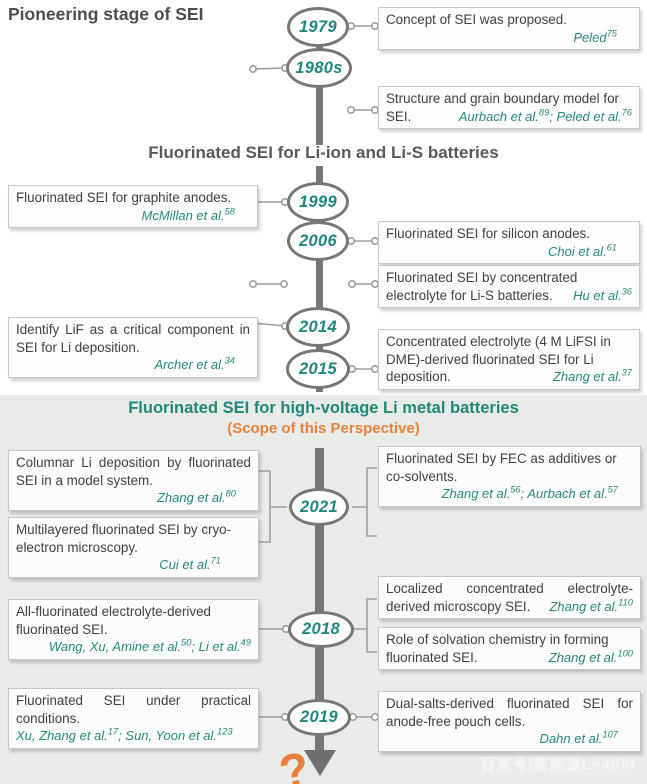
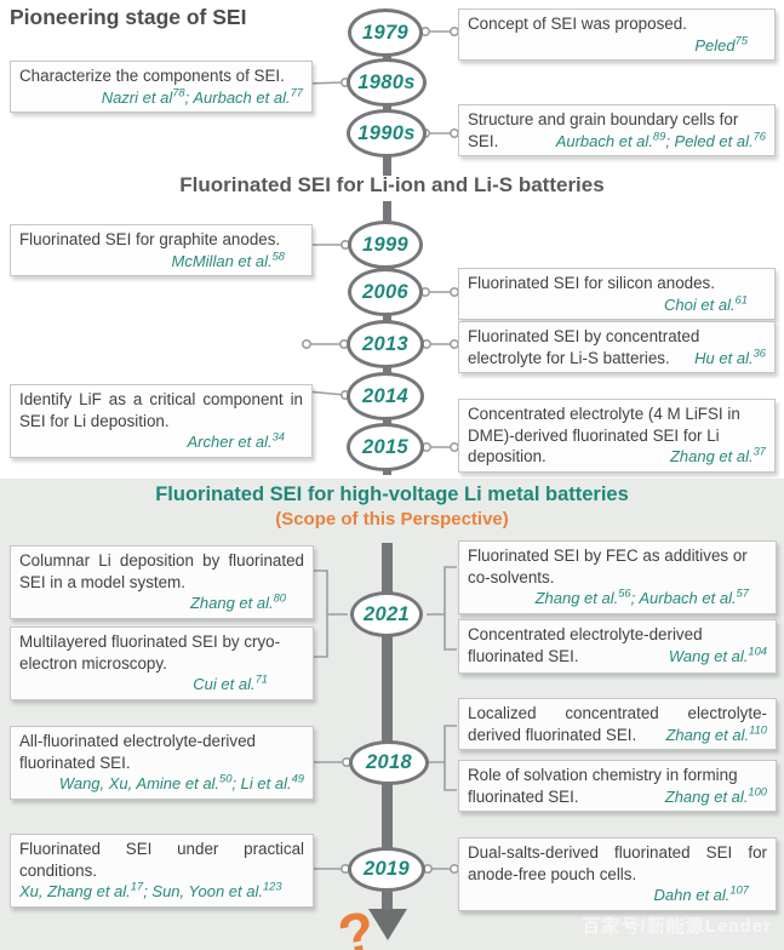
  Pioneering stage of SEI
  Fluorinated SEI for Li-ion and Li-S batteries
  Fluorinated SEI for high-voltage Li metal batteries
  (Scope of this Perspective)
  1979
  1980s
+ 1990s
  1999
  2006
+ 2013
  2014
  2015
  2021
  2018
  2019
  Concept of SEI was proposed.
  Peled75
+ Characterize the components of SEI.
+ Nazri et al78; Aurbach et al.77
- Structure and grain boundary model for SEI.
+ Structure and grain boundary cells for SEI.
  Aurbach et al.89; Peled et al.76
  Fluorinated SEI for graphite anodes.
  McMillan et al.58
  Fluorinated SEI for silicon anodes.
  Choi et al.61
  Fluorinated SEI by concentrated electrolyte for Li-S batteries.
  Hu et al.36
  Identify LiF as a critical component in SEI for Li deposition.
  Archer et al.34
  Concentrated electrolyte (4 M LiFSI in DME)-derived fluorinated SEI for Li deposition.
  Zhang et al.37
  Columnar Li deposition by fluorinated SEI in a model system.
  Zhang et al.80
  Multilayered fluorinated SEI by cryo-electron microscopy.
  Cui et al.71
  Fluorinated SEI by FEC as additives or co-solvents.
  Zhang et al.56; Aurbach et al.57
+ Concentrated electrolyte-derived fluorinated SEI.
+ Wang et al.104
- Localized concentrated electrolyte-derived microscopy SEI.
+ Localized concentrated electrolyte-derived fluorinated SEI.
  Zhang et al.110
  All-fluorinated electrolyte-derived fluorinated SEI.
  Wang, Xu, Amine et al.50; Li et al.49
  Role of solvation chemistry in forming fluorinated SEI.
  Zhang et al.100
  Fluorinated SEI under practical conditions.
  Xu, Zhang et al.17; Sun, Yoon et al.123
  Dual-salts-derived fluorinated SEI for anode-free pouch cells.
  Dahn et al.107
